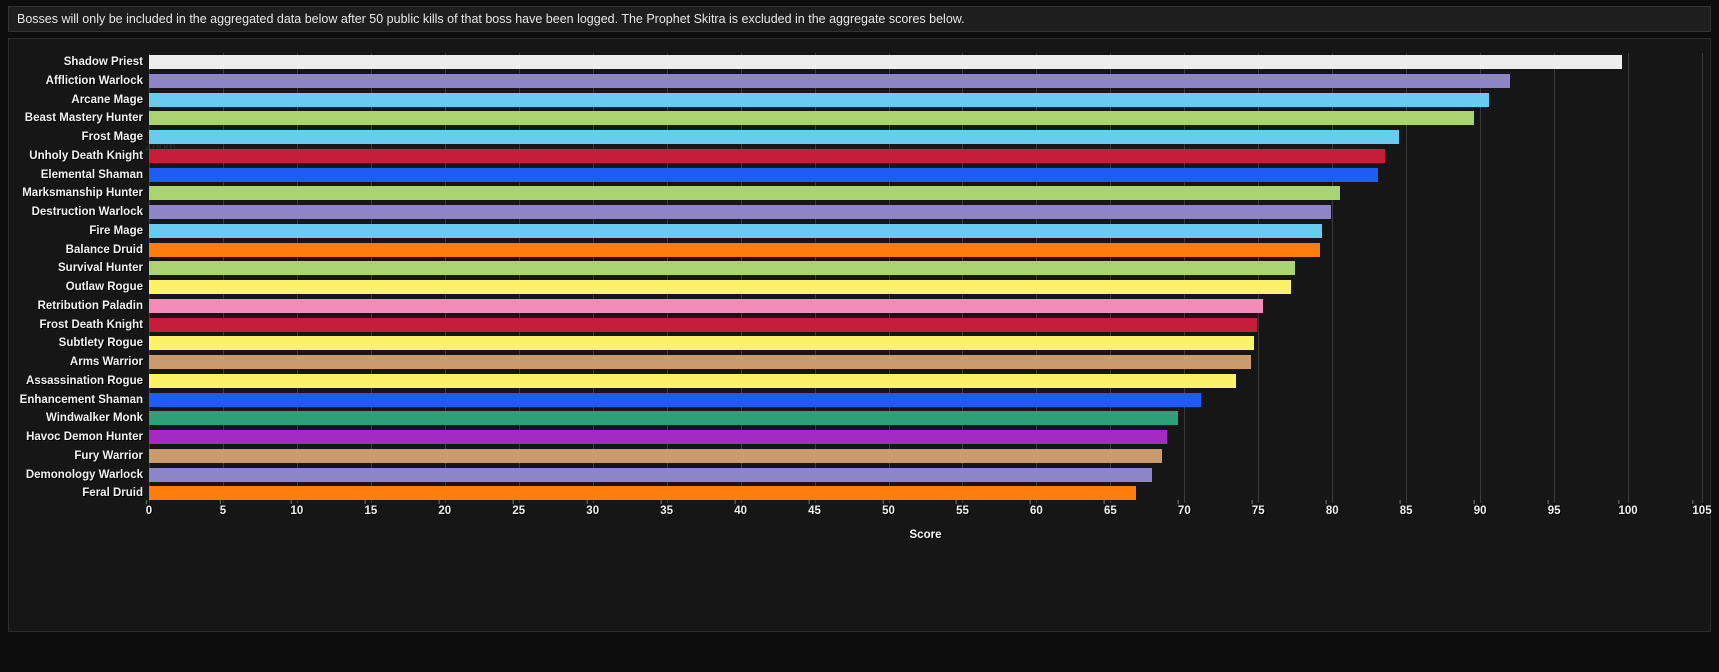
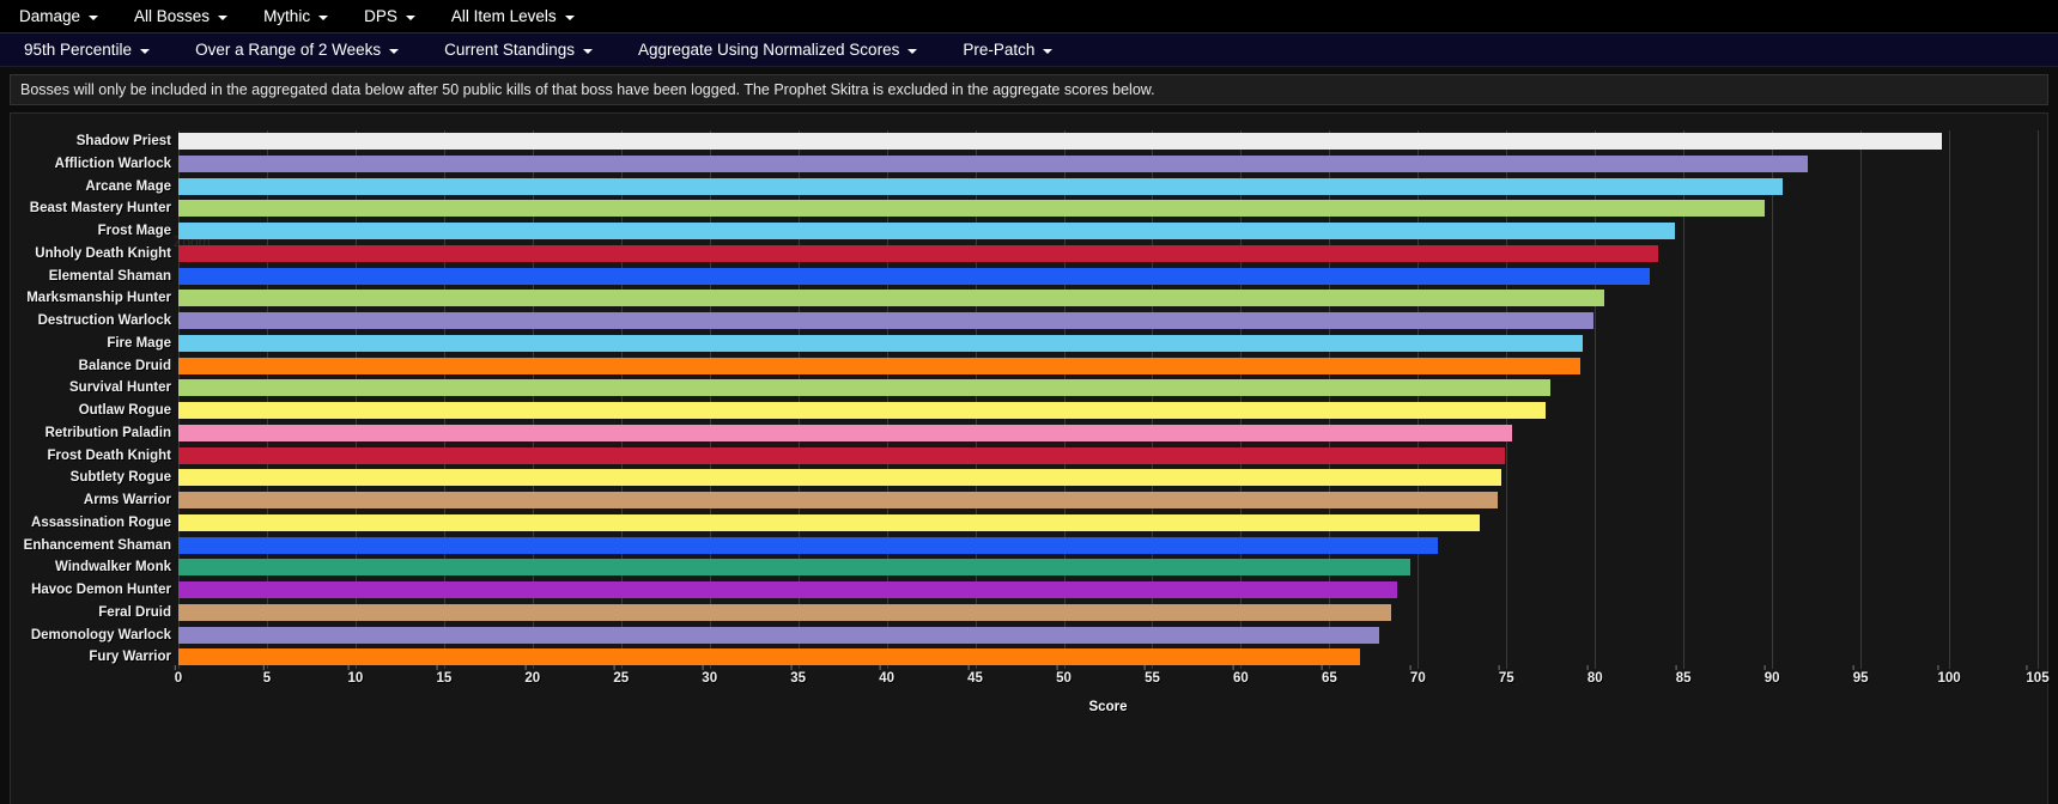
+ Damage
+ All Bosses
+ Mythic
+ DPS
+ All Item Levels
+ 95th Percentile
+ Over a Range of 2 Weeks
+ Current Standings
+ Aggregate Using Normalized Scores
+ Pre-Patch
  Bosses will only be included in the aggregated data below after 50 public kills of that boss have been logged. The Prophet Skitra is excluded in the aggregate scores below.
  oom
  Shadow Priest
  Affliction Warlock
  Arcane Mage
  Beast Mastery Hunter
  Frost Mage
  Unholy Death Knight
  Elemental Shaman
  Marksmanship Hunter
  Destruction Warlock
  Fire Mage
  Balance Druid
  Survival Hunter
  Outlaw Rogue
  Retribution Paladin
  Frost Death Knight
  Subtlety Rogue
  Arms Warrior
  Assassination Rogue
  Enhancement Shaman
  Windwalker Monk
  Havoc Demon Hunter
- Fury Warrior
+ Feral Druid
  Demonology Warlock
- Feral Druid
+ Fury Warrior
  Score
  0
  5
  10
  15
  20
  25
  30
  35
  40
  45
  50
  55
  60
  65
  70
  75
  80
  85
  90
  95
  100
  105
